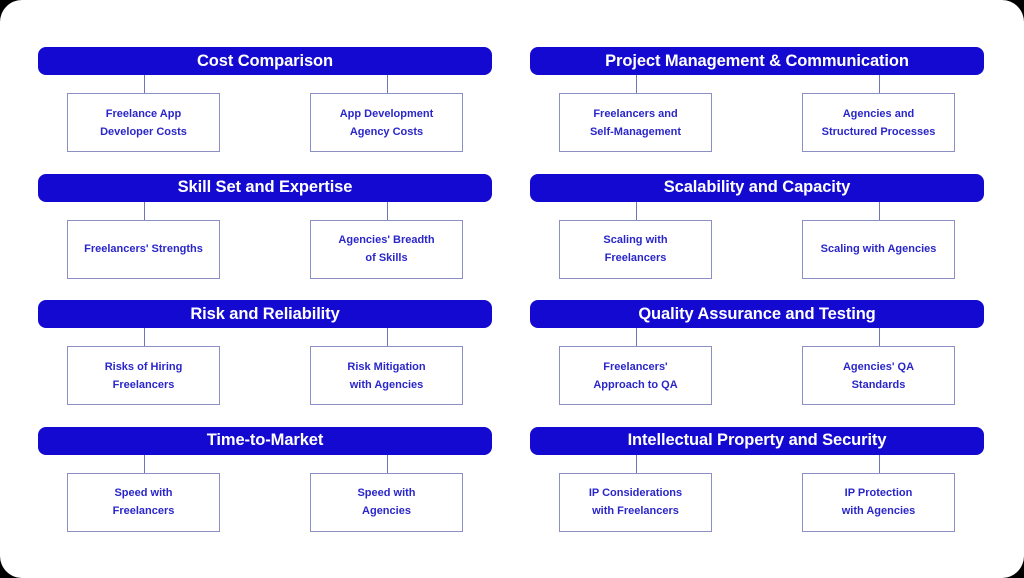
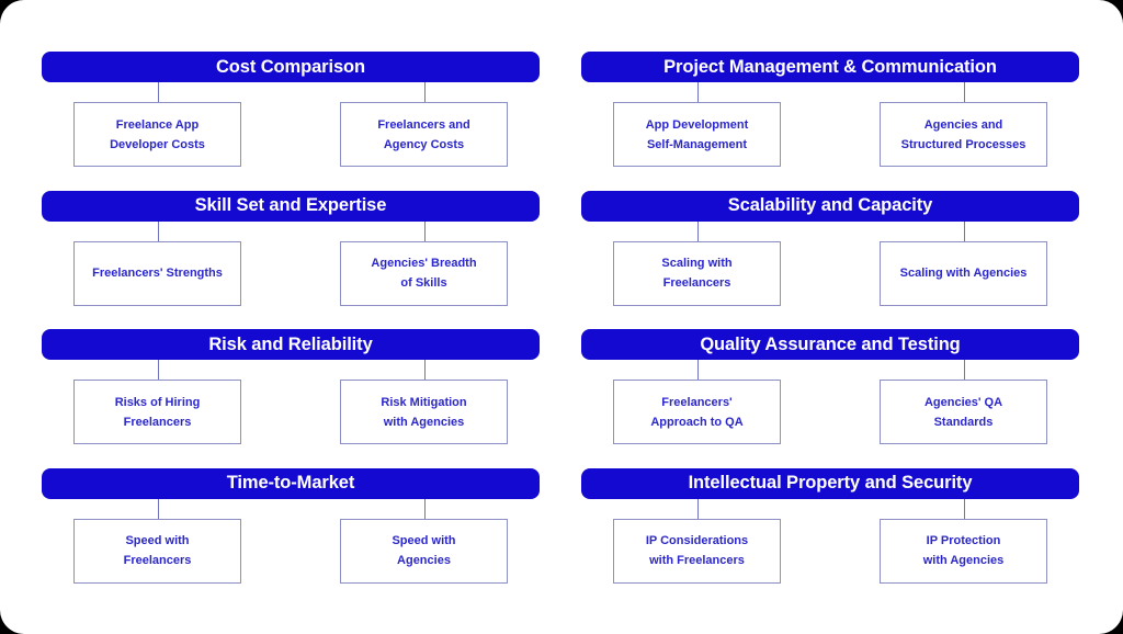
  Cost Comparison
  Freelance App
  Developer Costs
- App Development
+ Freelancers and
  Agency Costs
  Project Management & Communication
- Freelancers and
+ App Development
  Self-Management
  Agencies and
  Structured Processes
  Skill Set and Expertise
  Freelancers' Strengths
  Agencies' Breadth
  of Skills
  Scalability and Capacity
  Scaling with
  Freelancers
  Scaling with Agencies
  Risk and Reliability
  Risks of Hiring
  Freelancers
  Risk Mitigation
  with Agencies
  Quality Assurance and Testing
  Freelancers'
  Approach to QA
  Agencies' QA
  Standards
  Time-to-Market
  Speed with
  Freelancers
  Speed with
  Agencies
  Intellectual Property and Security
  IP Considerations
  with Freelancers
  IP Protection
  with Agencies
